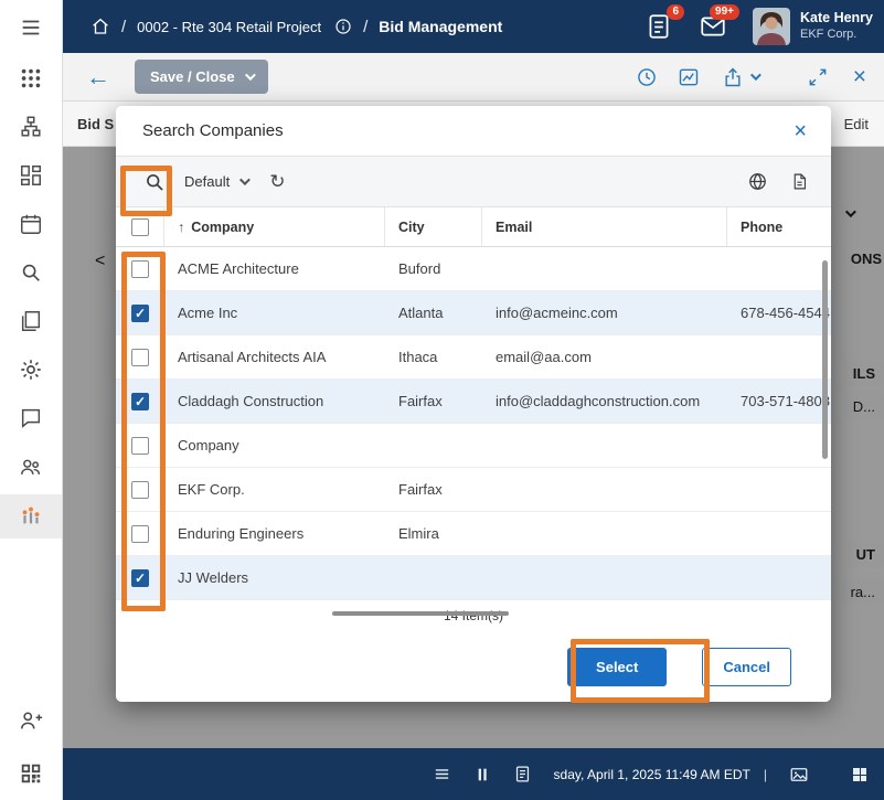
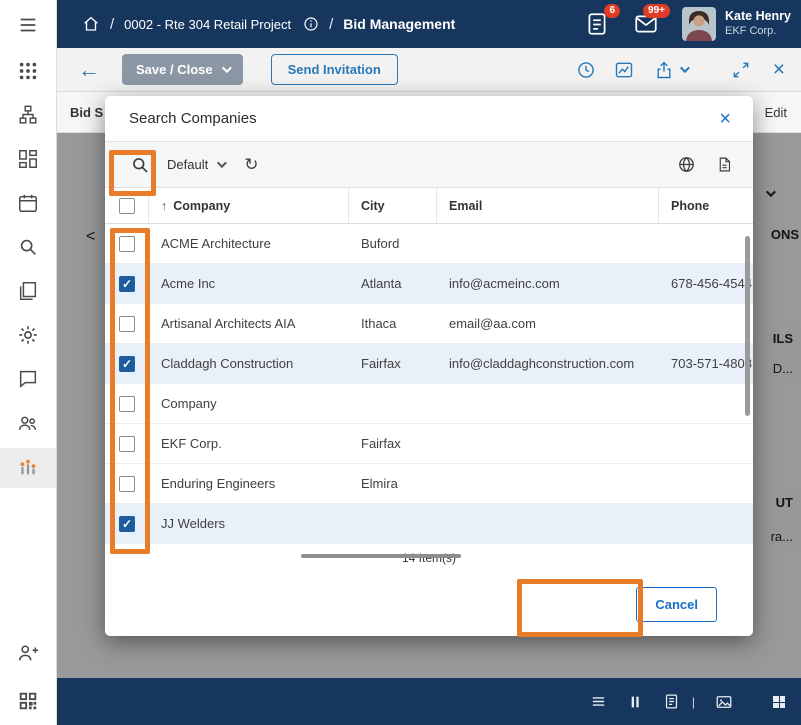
  /
  0002 - Rte 304 Retail Project
  /
  Bid Management
  6
  99+
  Kate Henry
  EKF Corp.
  ←
  Save / Close
+ Send Invitation
  ×
  Bid S
  Edit
  <
  ONS
  ILS
  D...
  UT
  ra...
- sday, April 1, 2025 11:49 AM EDT
  |
  Search Companies
  ×
  Default
  ↻
  ↑
  Company
  City
  Email
  Phone
  ACME Architecture
  Buford
  ✓
  Acme Inc
  Atlanta
  info@acmeinc.com
  678-456-454
  Artisanal Architects AIA
  Ithaca
  email@aa.com
  ✓
  Claddagh Construction
  Fairfax
  info@claddaghconstruction.com
  703-571-480
  Company
  EKF Corp.
  Fairfax
  Enduring Engineers
  Elmira
  ✓
  JJ Welders
  14 Item(s)
- Select
  Cancel
